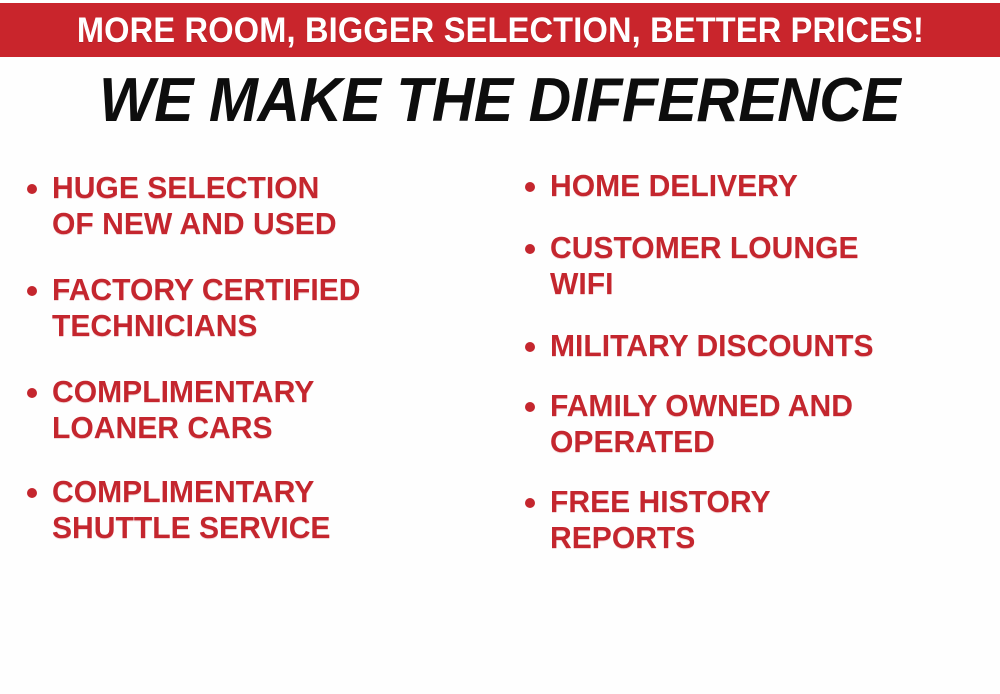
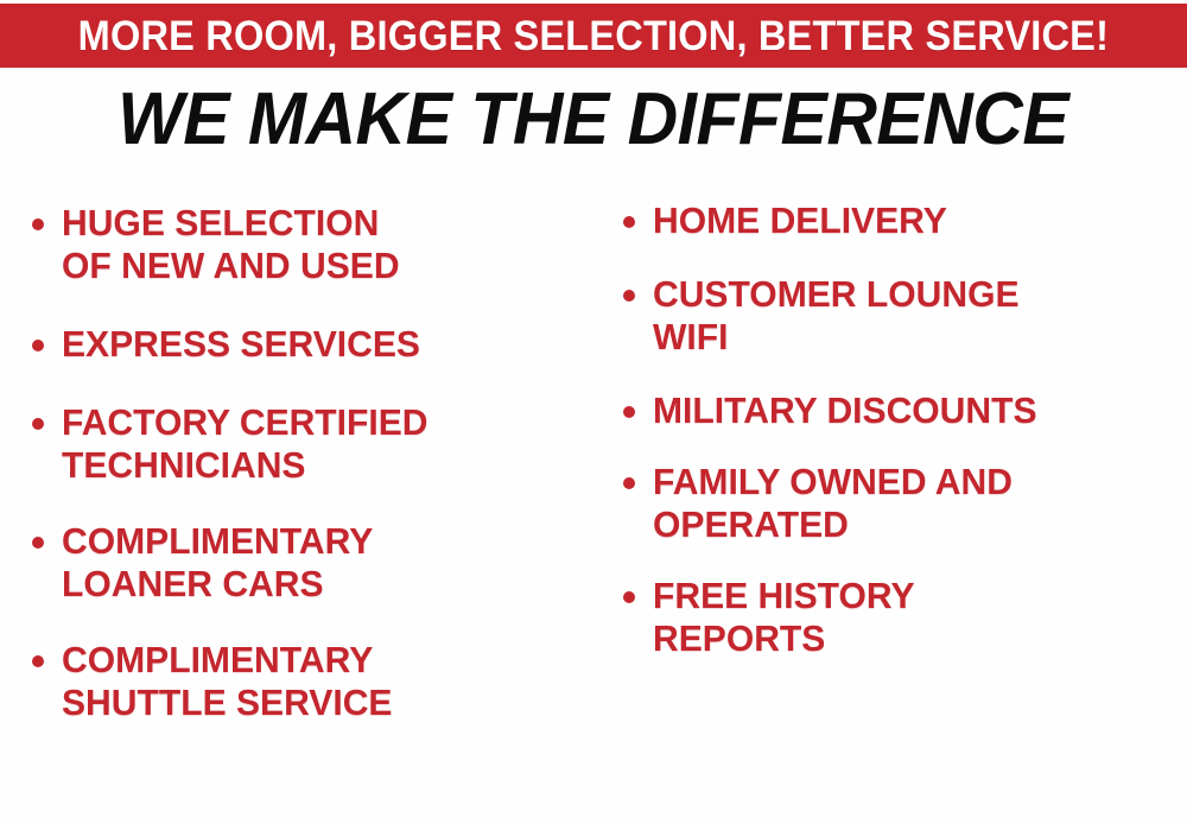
- MORE ROOM, BIGGER SELECTION, BETTER PRICES!
+ MORE ROOM, BIGGER SELECTION, BETTER SERVICE!
  WE MAKE THE DIFFERENCE
  HUGE SELECTION
  OF NEW AND USED
+ EXPRESS SERVICES
  FACTORY CERTIFIED
  TECHNICIANS
  COMPLIMENTARY
  LOANER CARS
  COMPLIMENTARY
  SHUTTLE SERVICE
  HOME DELIVERY
  CUSTOMER LOUNGE
  WIFI
  MILITARY DISCOUNTS
  FAMILY OWNED AND
  OPERATED
  FREE HISTORY
  REPORTS
